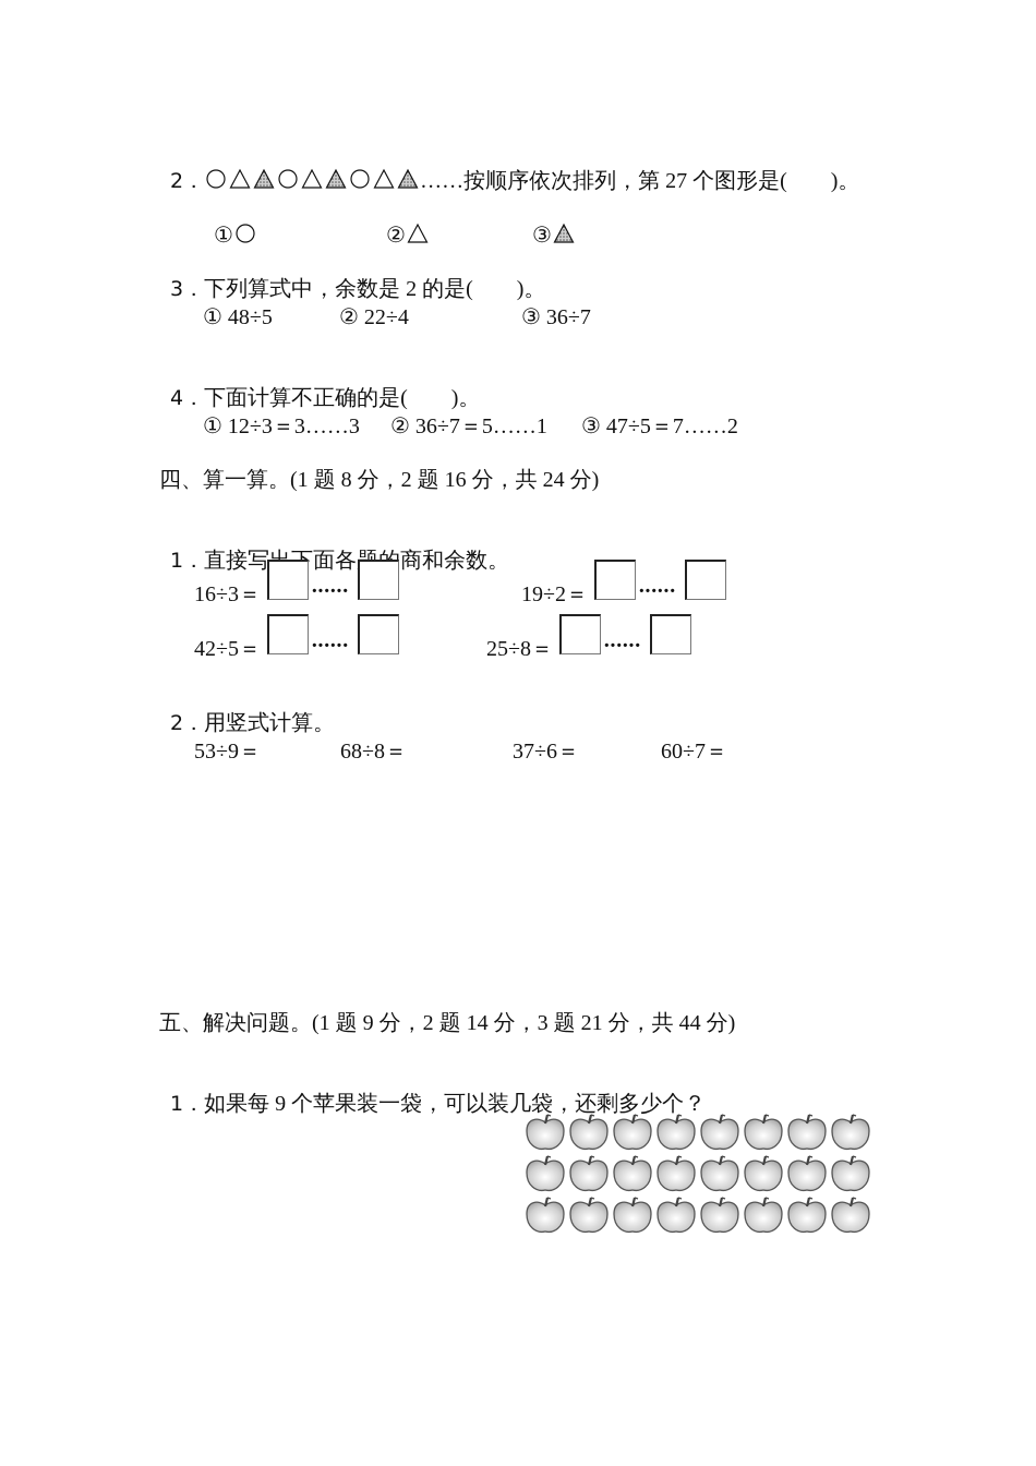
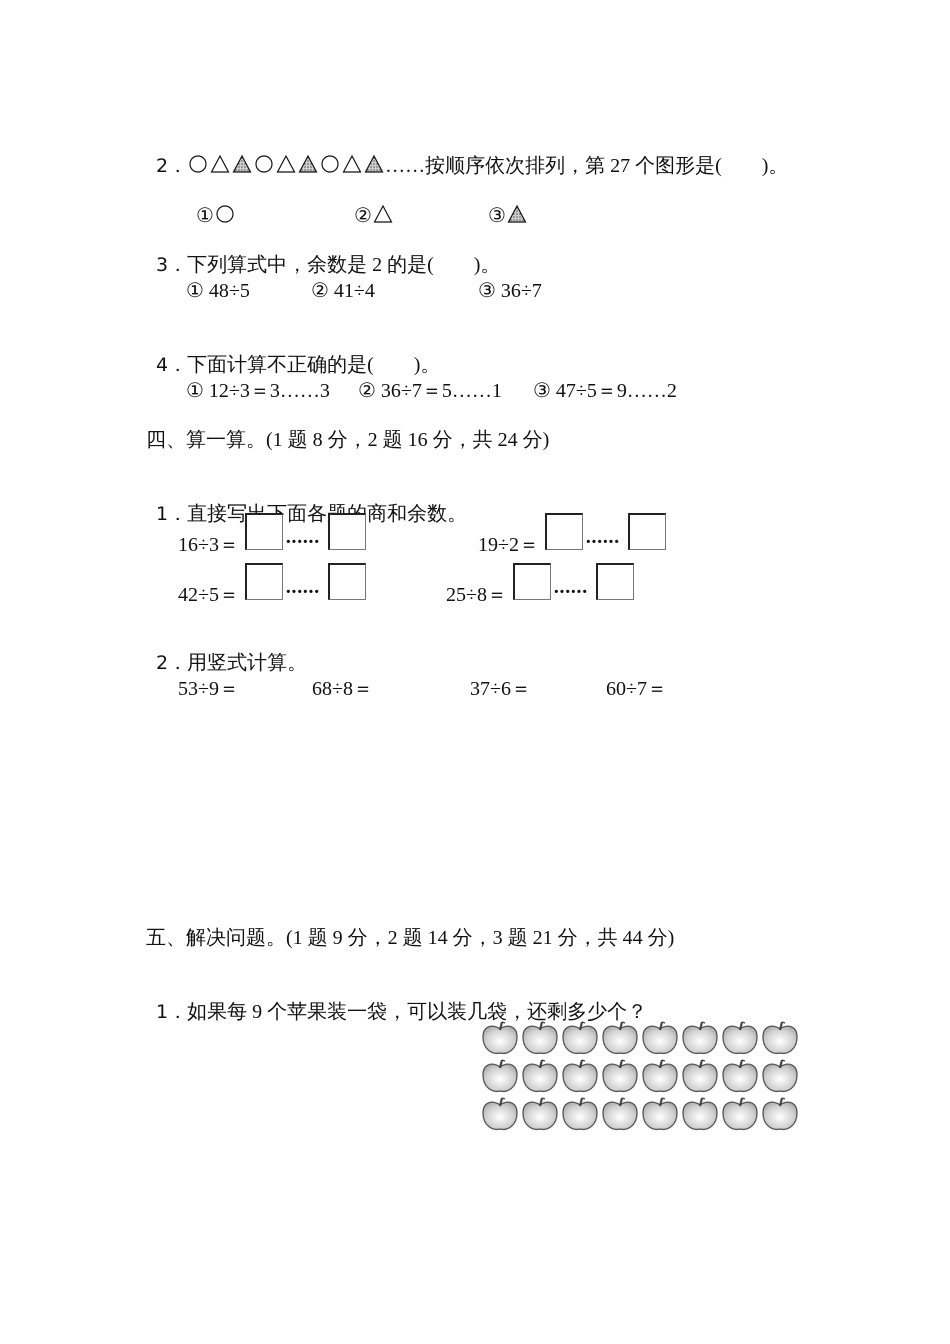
  2． ……按顺序依次排列，第 27 个图形是( )。
  ①
  ②
  ③
  3．下列算式中，余数是 2 的是( )。
  ① 48÷5
- ② 22÷4
+ ② 41÷4
  ③ 36÷7
  4．下面计算不正确的是( )。
  ① 12÷3＝3……3
  ② 36÷7＝5……1
- ③ 47÷5＝7……2
+ ③ 47÷5＝9……2
  四、算一算。(1 题 8 分，2 题 16 分，共 24 分)
  1．直接写面各商和余数。
  16÷3＝
  ······
  19÷2＝
  ······
  42÷5＝
  ······
  25÷8＝
  ······
  2．用竖式计算。
  53÷9＝
  68÷8＝
  37÷6＝
  60÷7＝
  五、解决问题。(1 题 9 分，2 题 14 分，3 题 21 分，共 44 分)
  1．如果每 9 个苹果装一袋，可以装几袋，还剩多少个？
